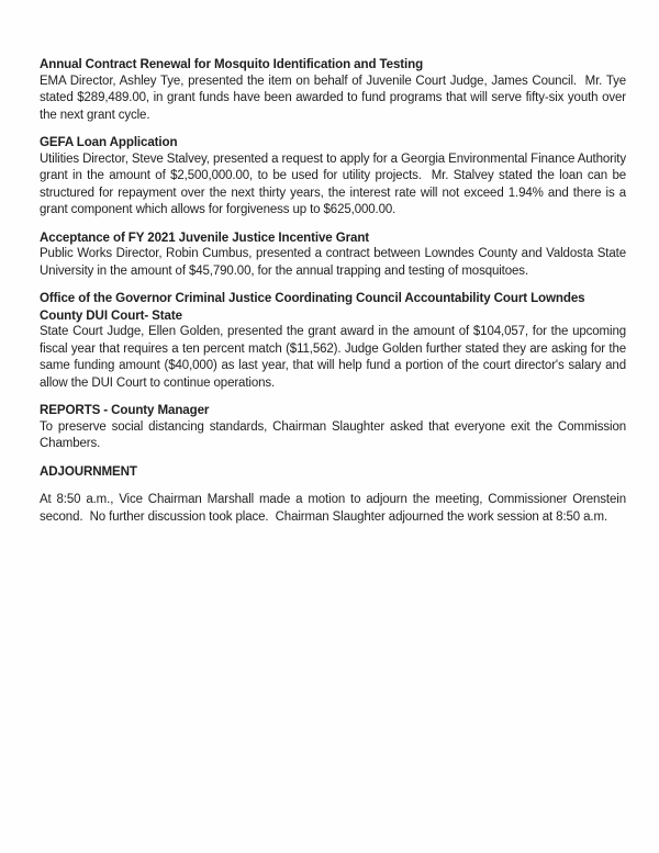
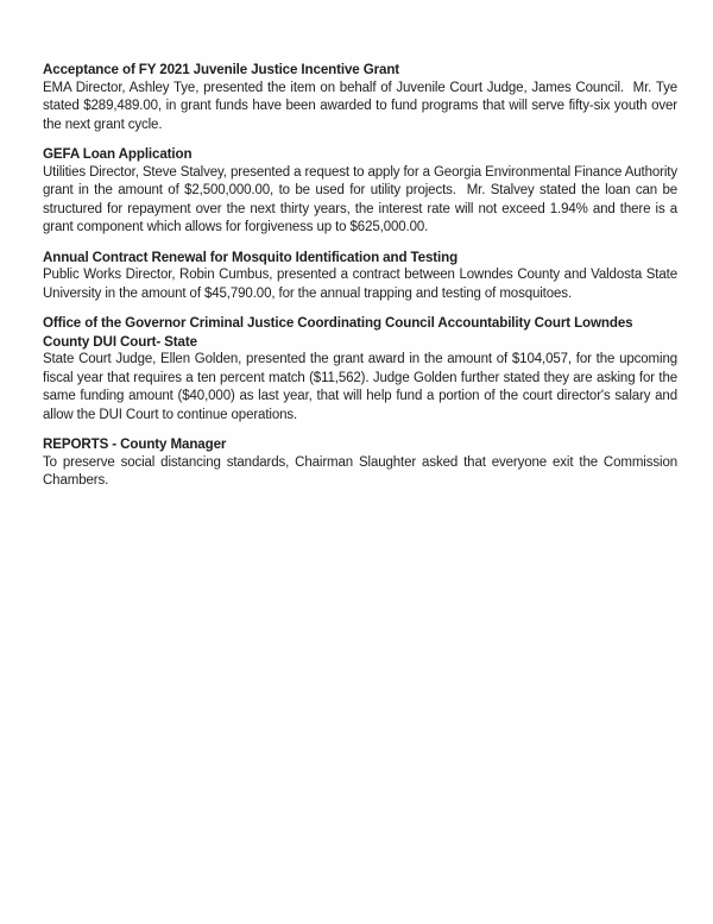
- Annual Contract Renewal for Mosquito Identification and Testing
+ Acceptance of FY 2021 Juvenile Justice Incentive Grant
  EMA Director, Ashley Tye, presented the item on behalf of Juvenile Court Judge, James Council. Mr. Tye stated $289,489.00, in grant funds have been awarded to fund programs that will serve fifty-six youth over the next grant cycle.
  GEFA Loan Application
  Utilities Director, Steve Stalvey, presented a request to apply for a Georgia Environmental Finance Authority grant in the amount of $2,500,000.00, to be used for utility projects. Mr. Stalvey stated the loan can be structured for repayment over the next thirty years, the interest rate will not exceed 1.94% and there is a grant component which allows for forgiveness up to $625,000.00.
- Acceptance of FY 2021 Juvenile Justice Incentive Grant
+ Annual Contract Renewal for Mosquito Identification and Testing
  Public Works Director, Robin Cumbus, presented a contract between Lowndes County and Valdosta State University in the amount of $45,790.00, for the annual trapping and testing of mosquitoes.
  Office of the Governor Criminal Justice Coordinating Council Accountability Court Lowndes County DUI Court- State
  State Court Judge, Ellen Golden, presented the grant award in the amount of $104,057, for the upcoming fiscal year that requires a ten percent match ($11,562). Judge Golden further stated they are asking for the same funding amount ($40,000) as last year, that will help fund a portion of the court director's salary and allow the DUI Court to continue operations.
  REPORTS - County Manager
  To preserve social distancing standards, Chairman Slaughter asked that everyone exit the Commission Chambers.
- ADJOURNMENT
- At 8:50 a.m., Vice Chairman Marshall made a motion to adjourn the meeting, Commissioner Orenstein second. No further discussion took place. Chairman Slaughter adjourned the work session at 8:50 a.m.
